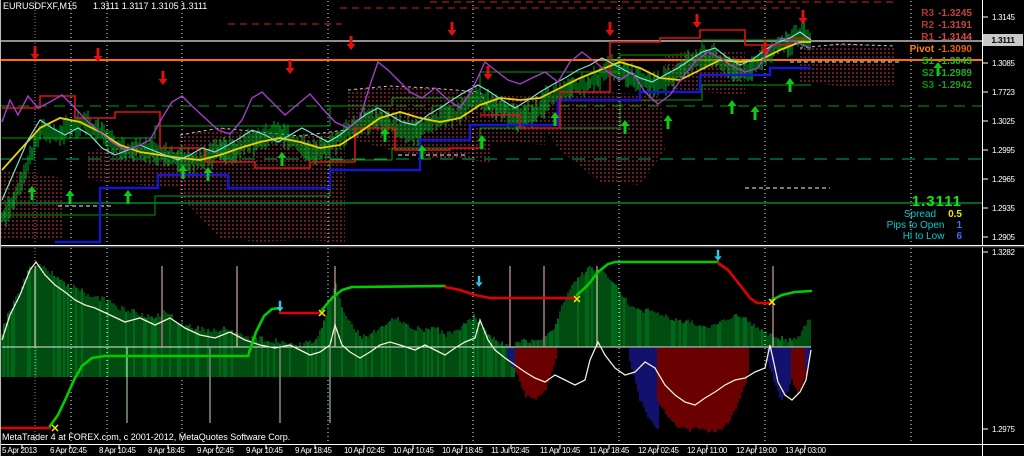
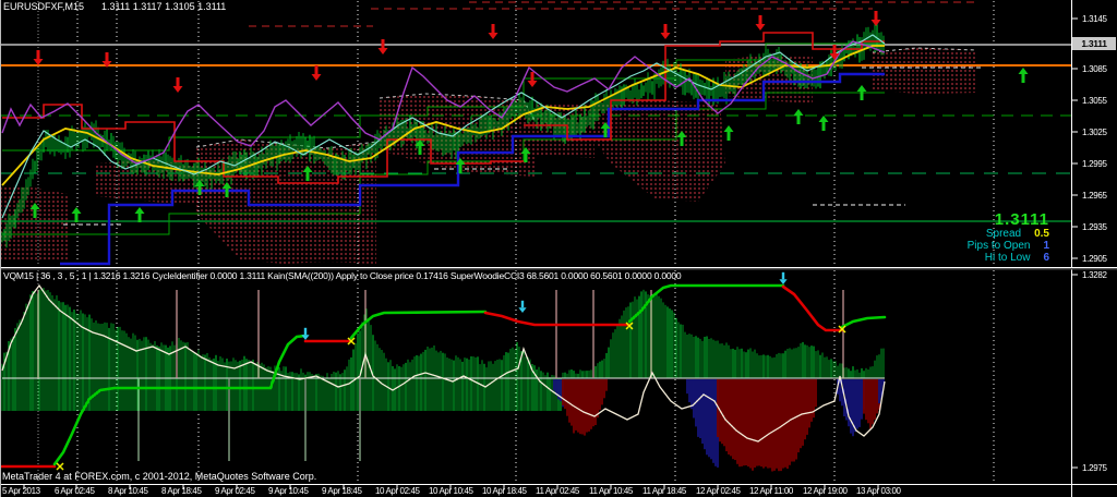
  EURUSDFXF,M15 1.3111 1.3117 1.3105 1.3111
- R3 -1.3245
- R2 -1.3191
- R1 -1.3144
- Pivot -1.3090
- S1 -1.3043
- S2 -1.2989
- S3 -1.2942
  1.3111
  Spread 0.5
  Pips to Open 1
  Hi to Low 6
+ VQM15 | 36 , 3 , 5 , 1 | 1.3216 1.3216 CycleIdentifier 0.0000 1.3111 Kain(SMA((200)) Apply to Close price 0.17416 SuperWoodieCCI3 68.5601 0.0000 60.5601 0.0000 0.0000
  MetaTrader 4 at FOREX.com, c 2001-2012, MetaQuotes Software Corp.
  1.3145
  1.3085
- 1.7723
+ 1.3055
  1.3025
  1.2995
  1.2965
  1.2935
  1.2905
  1.3111
  1.3282
  1.2975
  5 Apr 2013
  6 Apr 02:45
  8 Apr 10:45
  8 Apr 18:45
  9 Apr 02:45
  9 Apr 10:45
  9 Apr 18:45
  10 Apr 02:45
  10 Apr 10:45
  10 Apr 18:45
- 11 Jul 02:45
+ 11 Apr 02:45
  11 Apr 10:45
  11 Apr 18:45
  12 Apr 02:45
  12 Apr 11:00
  12 Apr 19:00
  13 Apr 03:00
